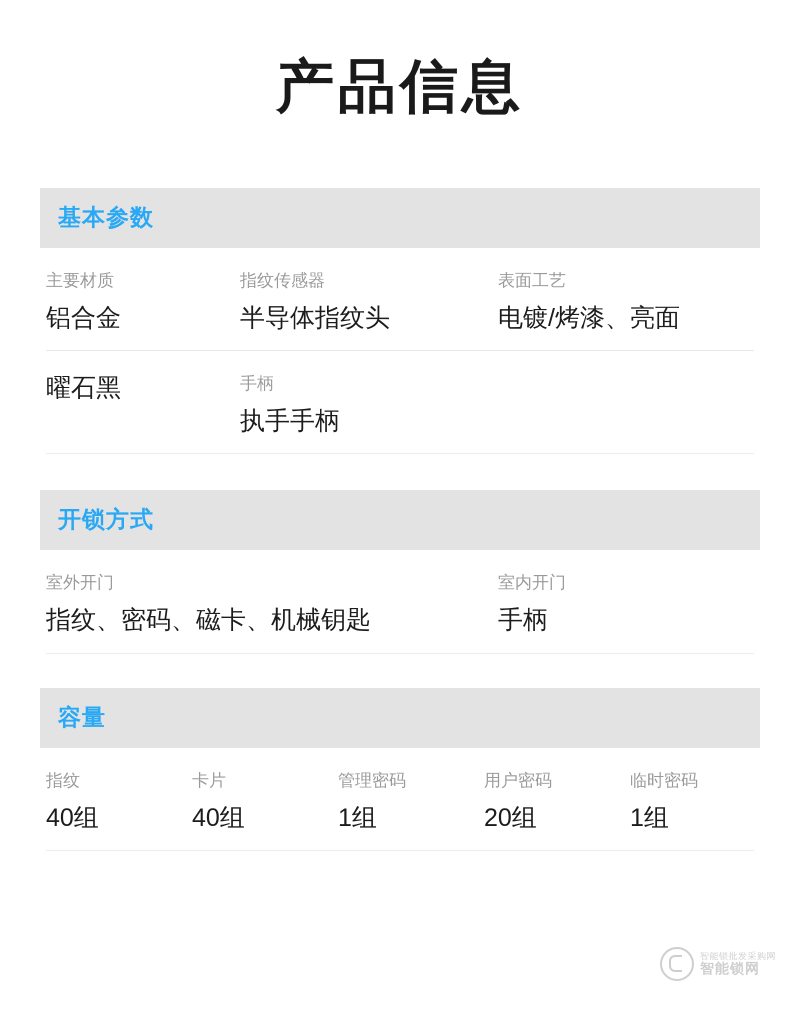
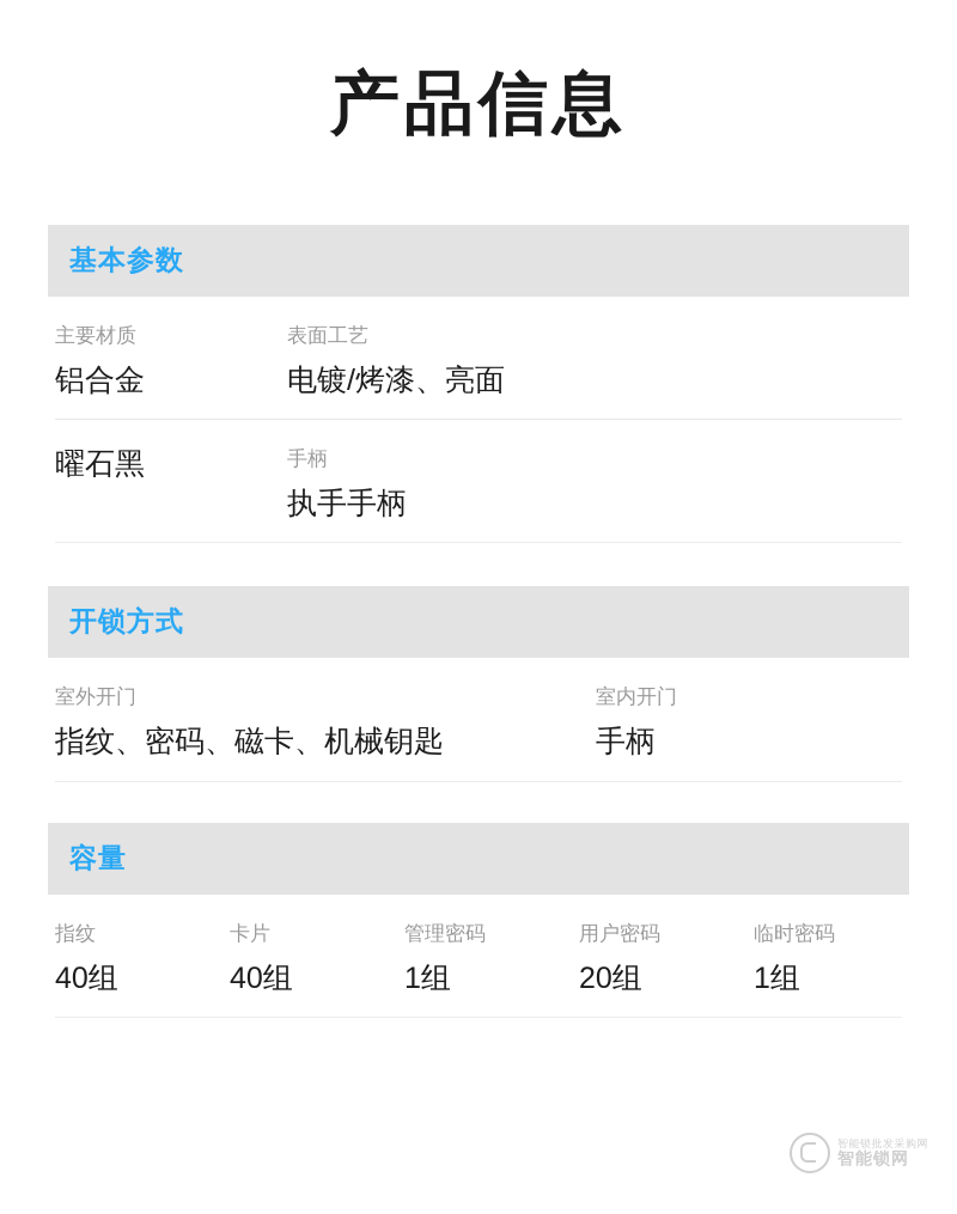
  产品信息
  基本参数
  主要材质
  铝合金
- 指纹传感器
- 半导体指纹头
  表面工艺
  电镀/烤漆、亮面
  曜石黑
  手柄
  执手手柄
  开锁方式
  室外开门
  指纹、密码、磁卡、机械钥匙
  室内开门
  手柄
  容量
  指纹
  40组
  卡片
  40组
  管理密码
  1组
  用户密码
  20组
  临时密码
  1组
  智能锁批发采购网
  智能锁网
